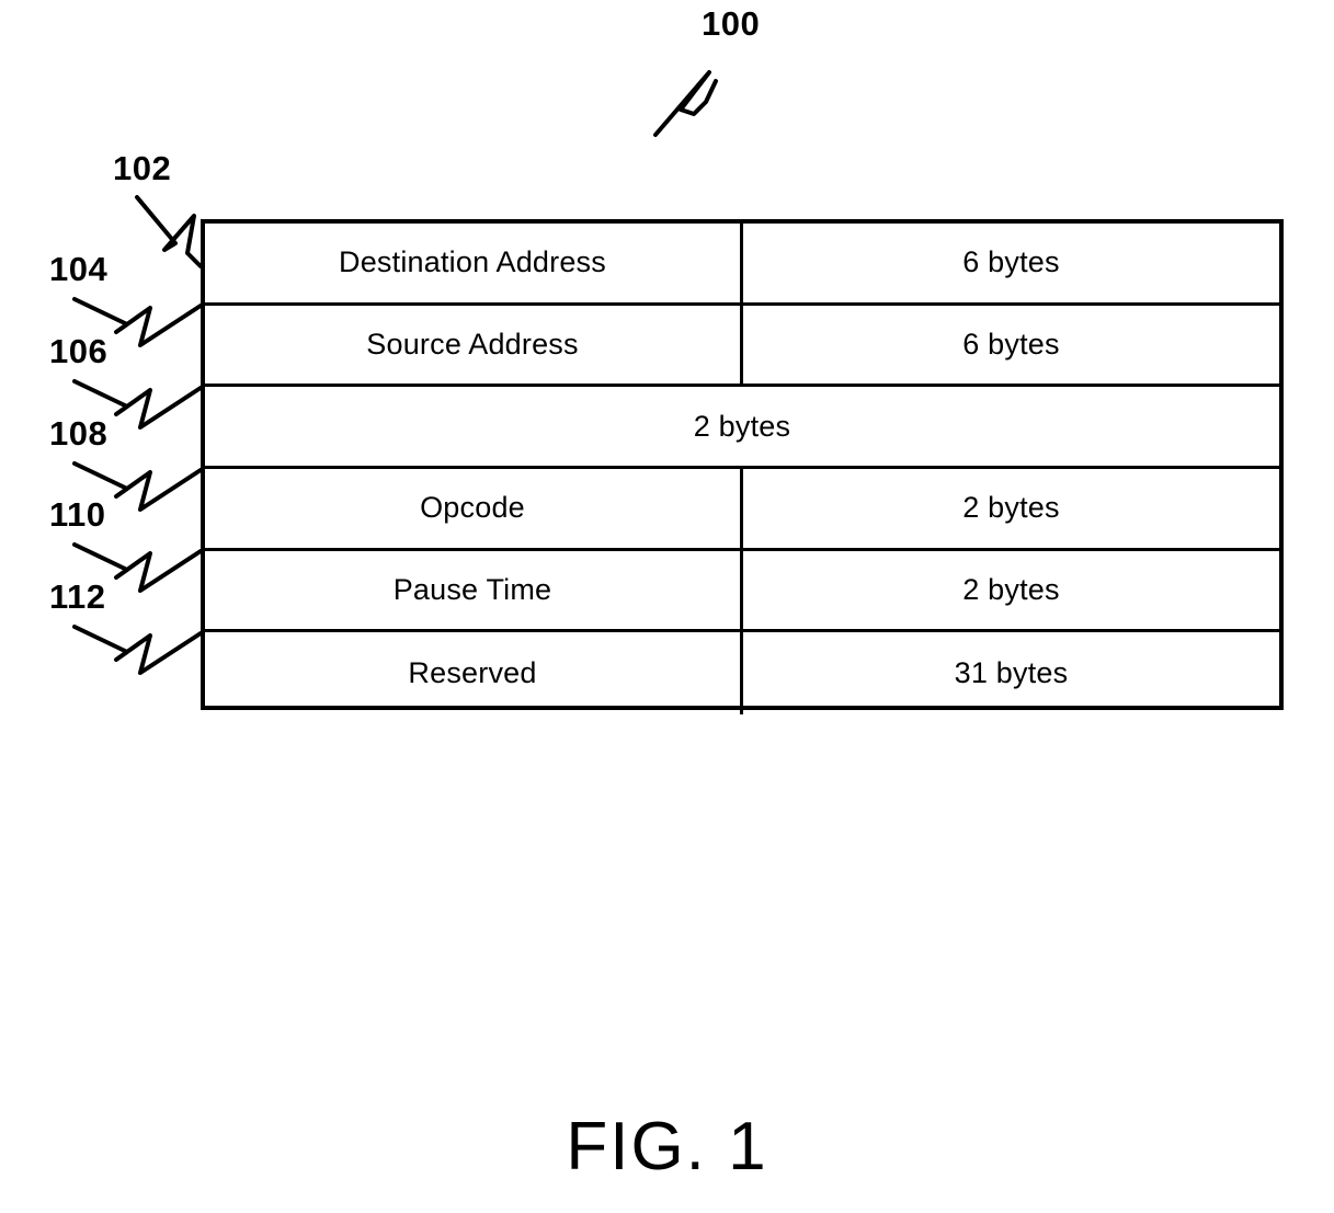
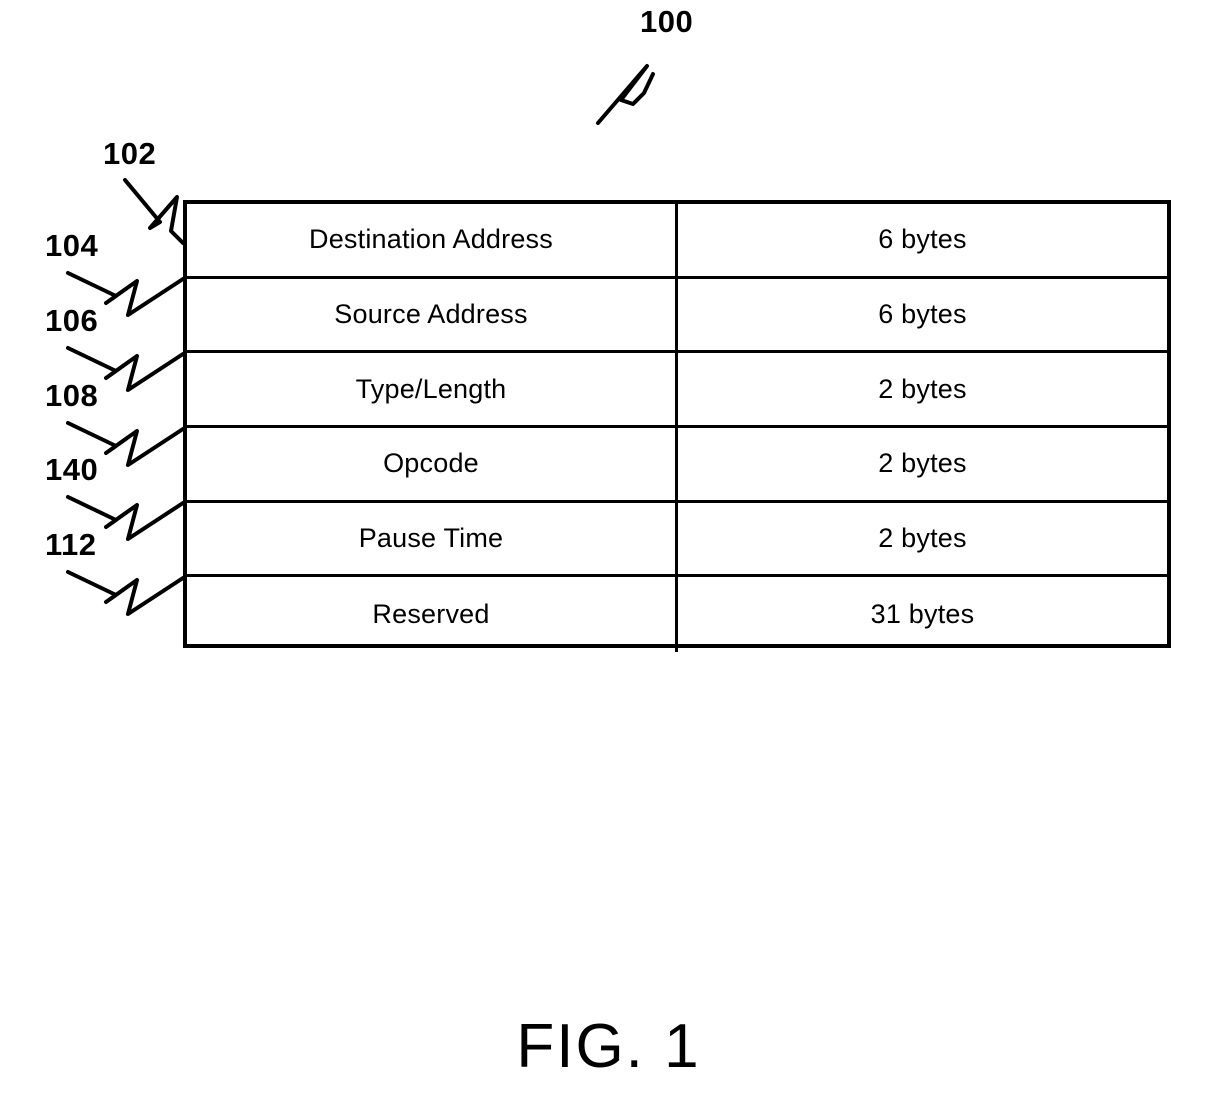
  100
  102
  104
  106
  108
- 110
+ 140
  112
  Destination Address
  6 bytes
  Source Address
  6 bytes
+ Type/Length
  2 bytes
  Opcode
  2 bytes
  Pause Time
  2 bytes
  Reserved
  31 bytes
  FIG. 1
